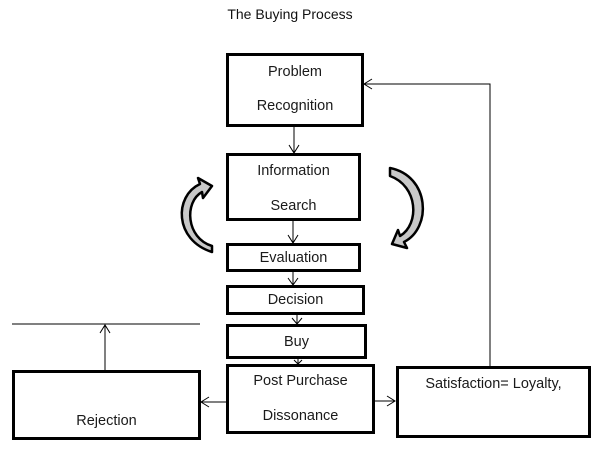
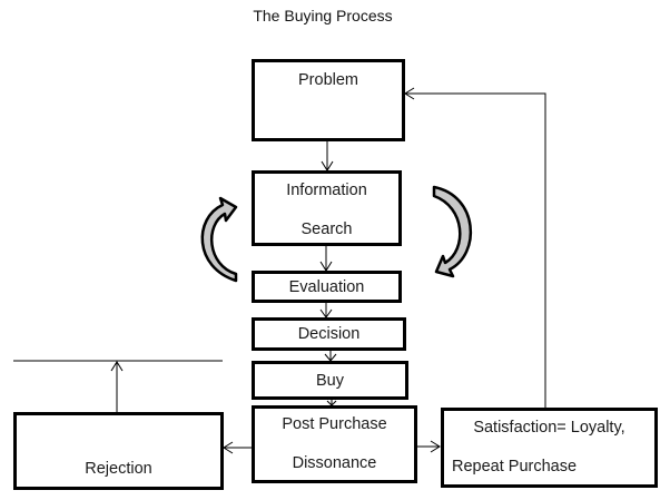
  The Buying Process
  Problem
- Recognition
  Information
  Search
  Evaluation
  Decision
  Buy
  Post Purchase
  Dissonance
  Rejection
  Satisfaction= Loyalty,
+ Repeat Purchase
